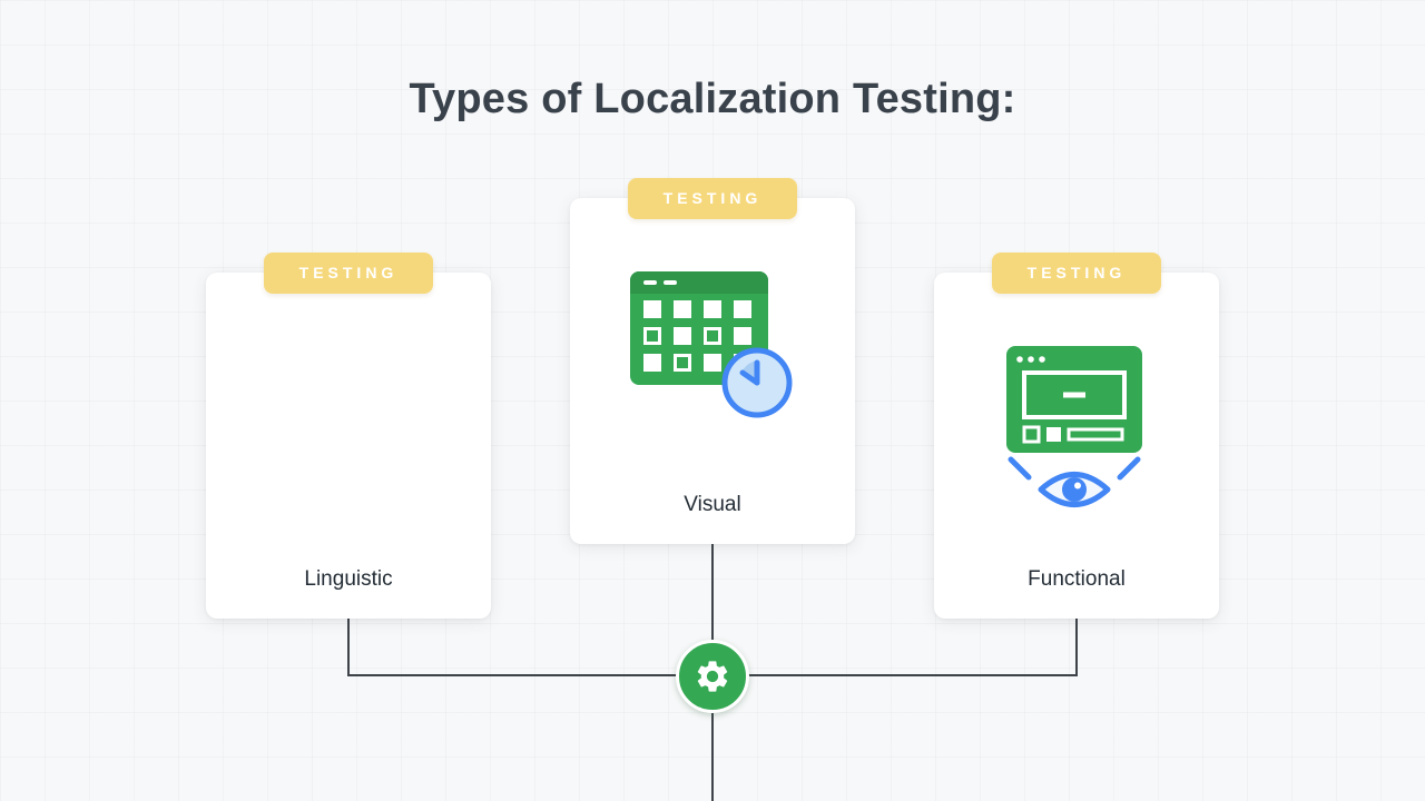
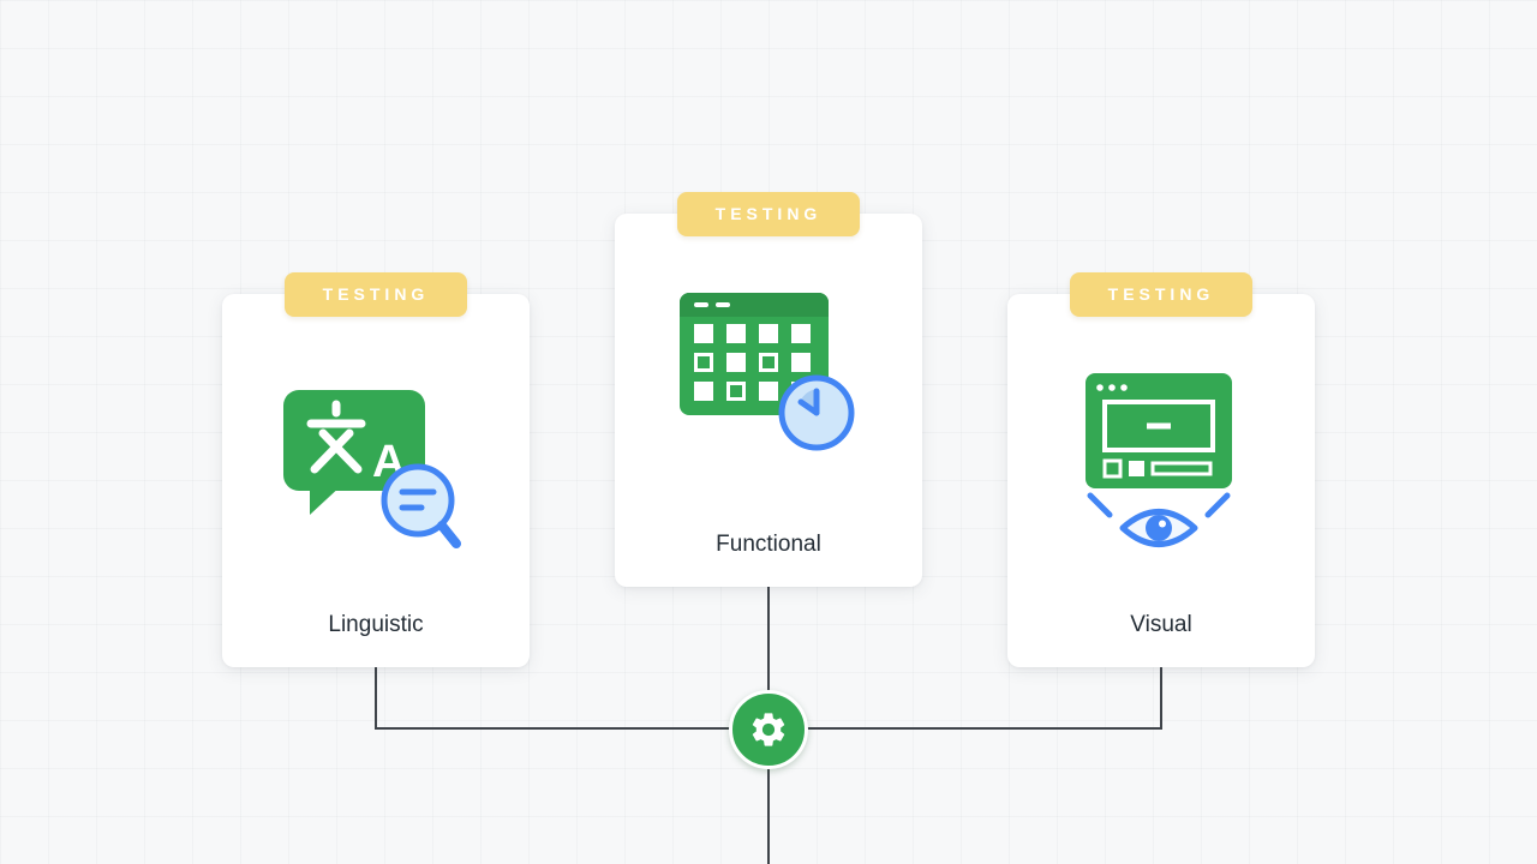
- Types of Localization Testing:
  TESTING
+ A
  Linguistic
  TESTING
- Visual
+ Functional
  TESTING
- Functional
+ Visual
